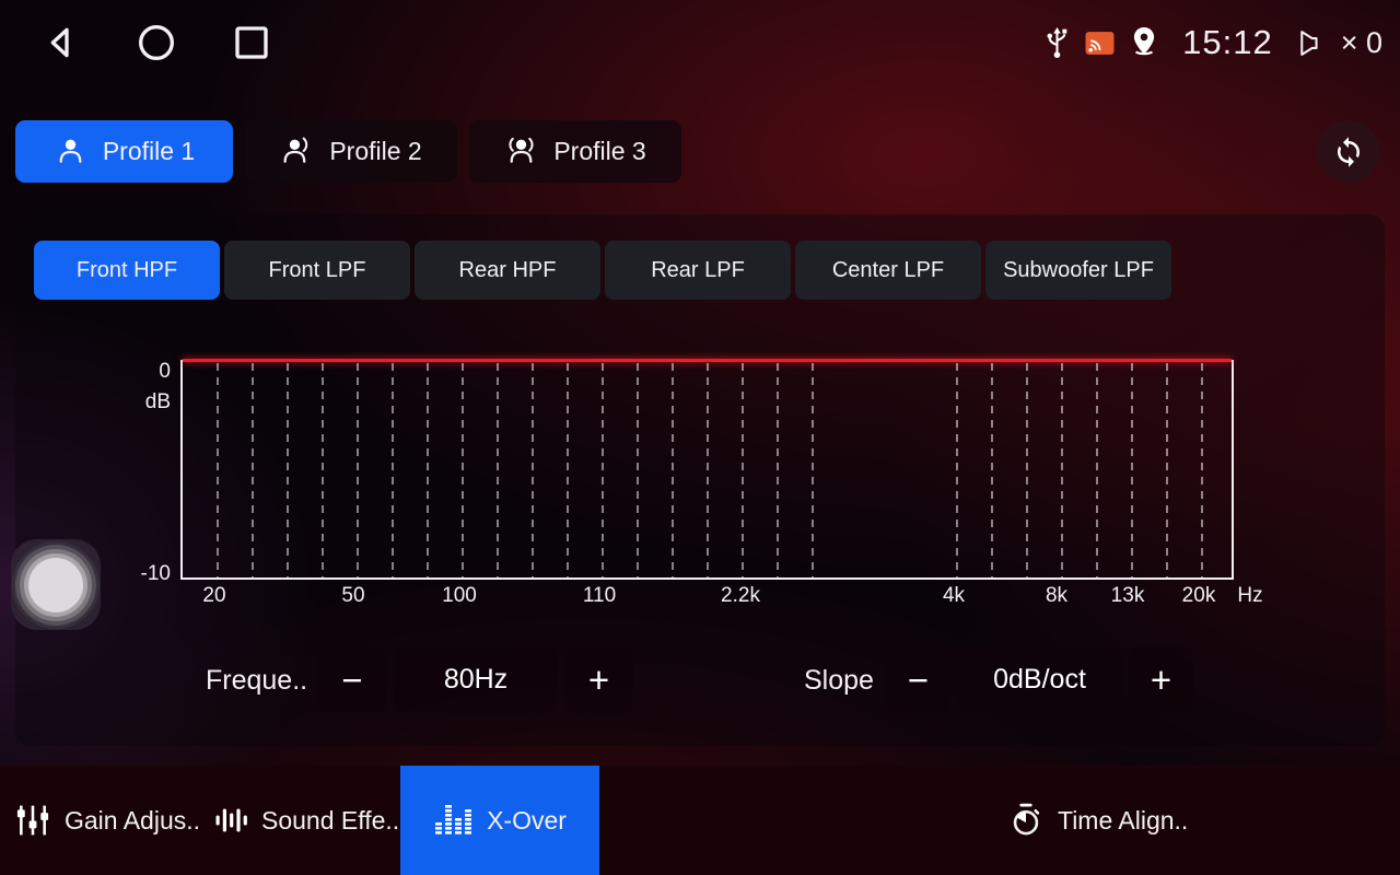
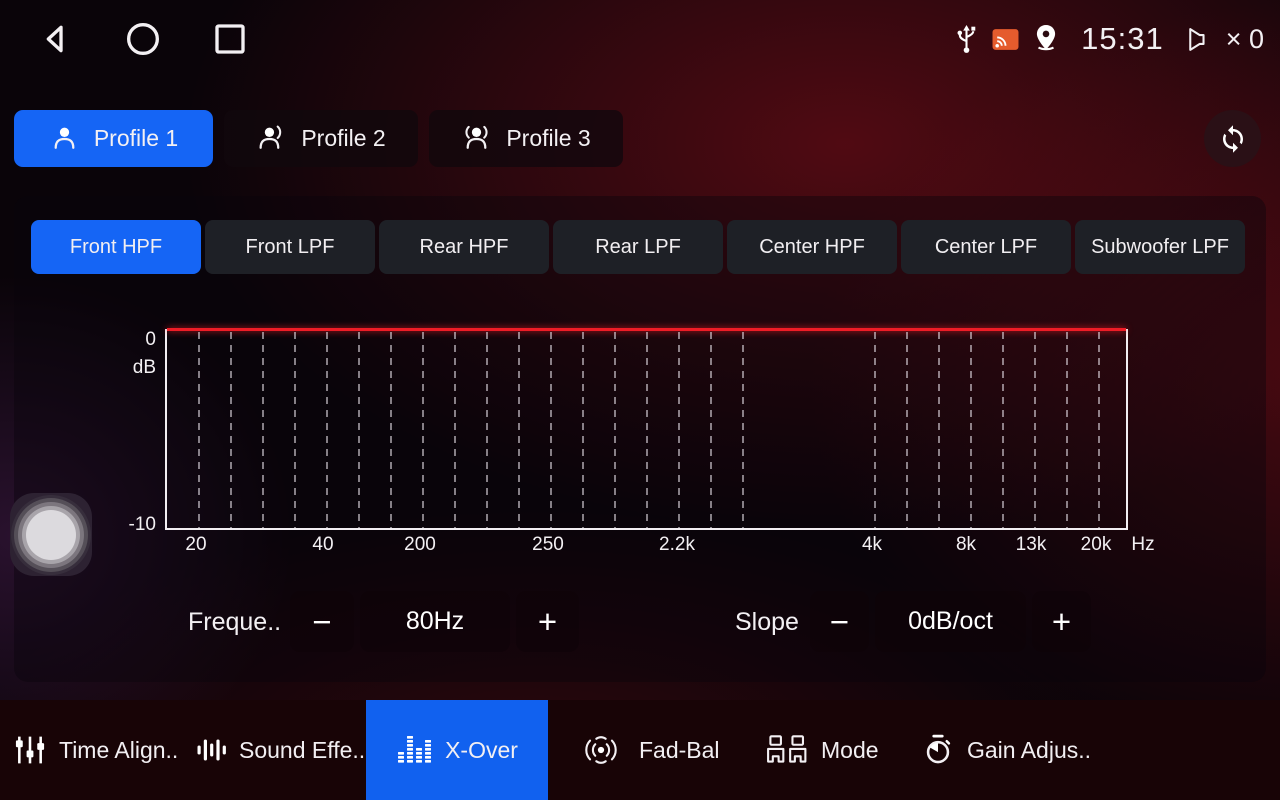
- 15:12
+ 15:31
  × 0
  Profile 1
  Profile 2
  Profile 3
  Front HPF
  Front LPF
  Rear HPF
  Rear LPF
+ Center HPF
  Center LPF
  Subwoofer LPF
  0
  dB
  -10
  20
- 50
+ 40
- 100
+ 200
- 110
+ 250
  2.2k
  4k
  8k
  13k
  20k
  Hz
  Freque..
  −
  80Hz
  +
  Slope
  −
  0dB/oct
  +
- Gain Adjus..
+ Time Align..
  Sound Effe..
  X-Over
+ Fad-Bal
+ Mode
- Time Align..
+ Gain Adjus..
